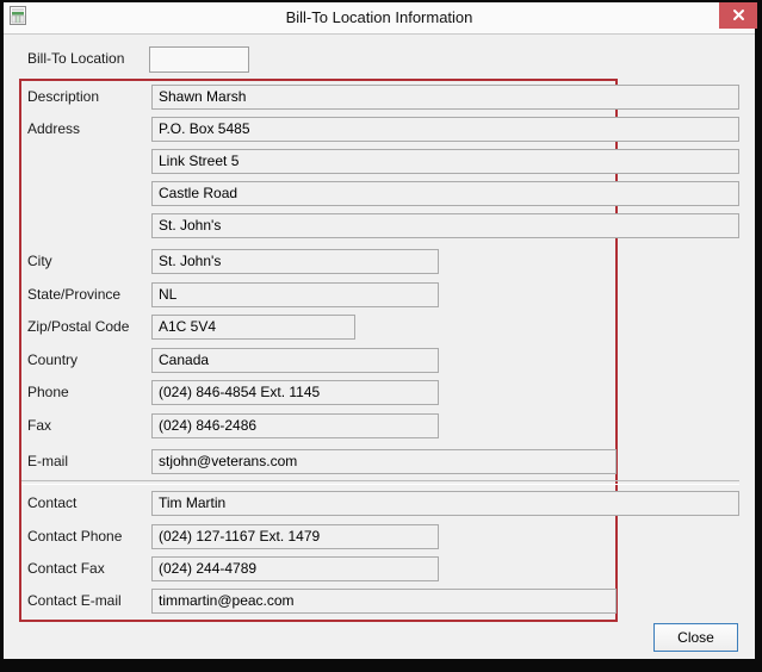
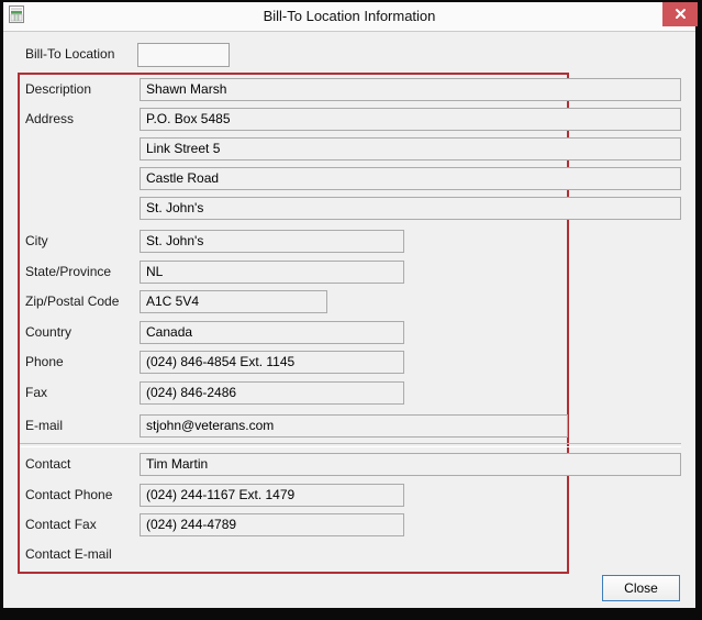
  Bill-To Location Information
  Bill-To Location
  Description
  Shawn Marsh
  Address
  P.O. Box 5485
  Link Street 5
  Castle Road
  St. John's
  City
  St. John's
  State/Province
  NL
  Zip/Postal Code
  A1C 5V4
  Country
  Canada
  Phone
  (024) 846-4854 Ext. 1145
  Fax
  (024) 846-2486
  E-mail
  stjohn@veterans.com
  Contact
  Tim Martin
  Contact Phone
- (024) 127-1167 Ext. 1479
+ (024) 244-1167 Ext. 1479
  Contact Fax
  (024) 244-4789
  Contact E-mail
- timmartin@peac.com
  Close
